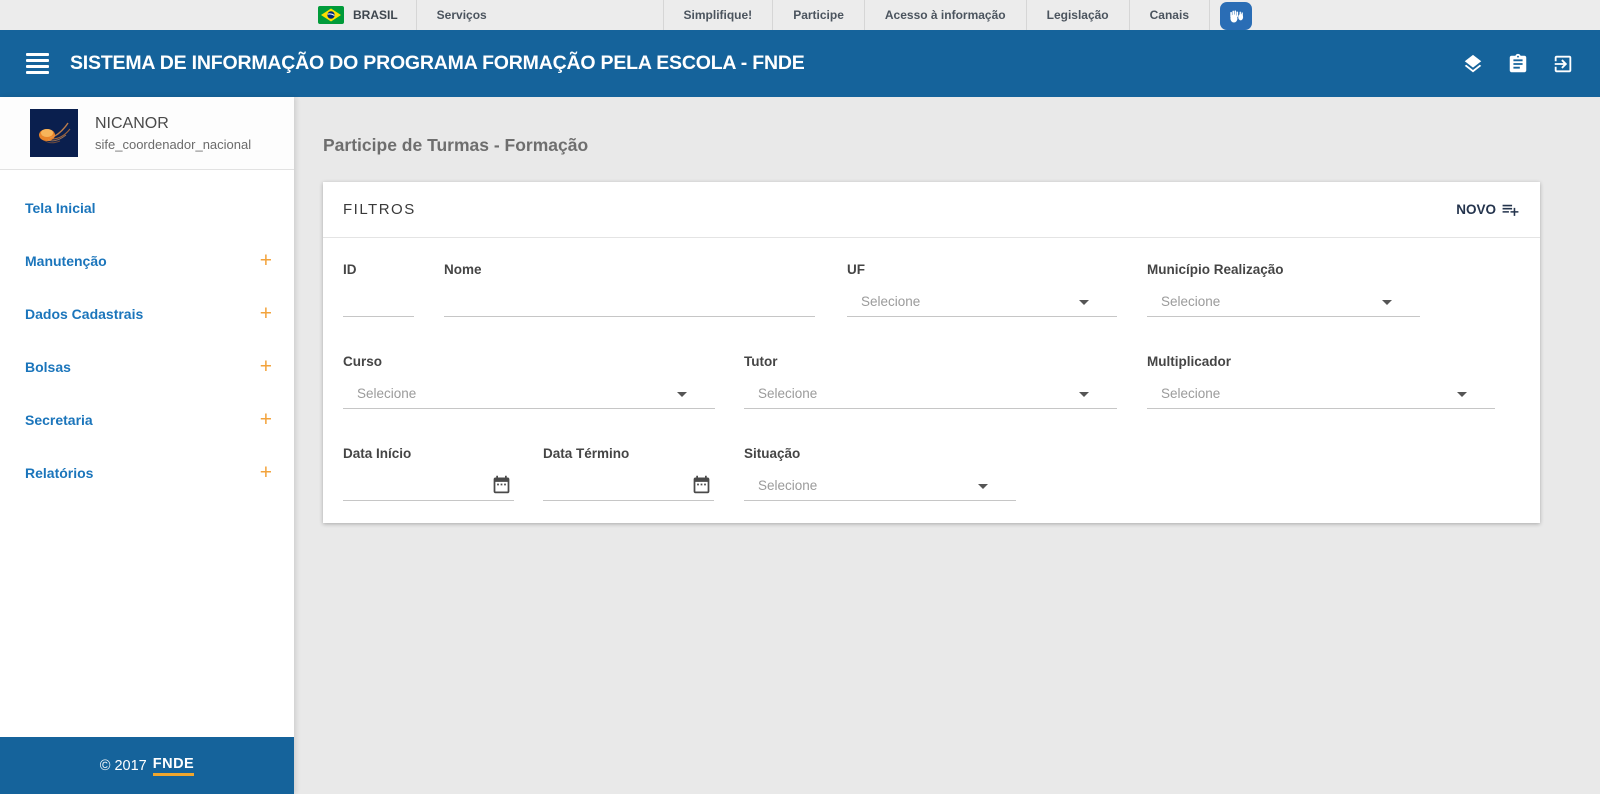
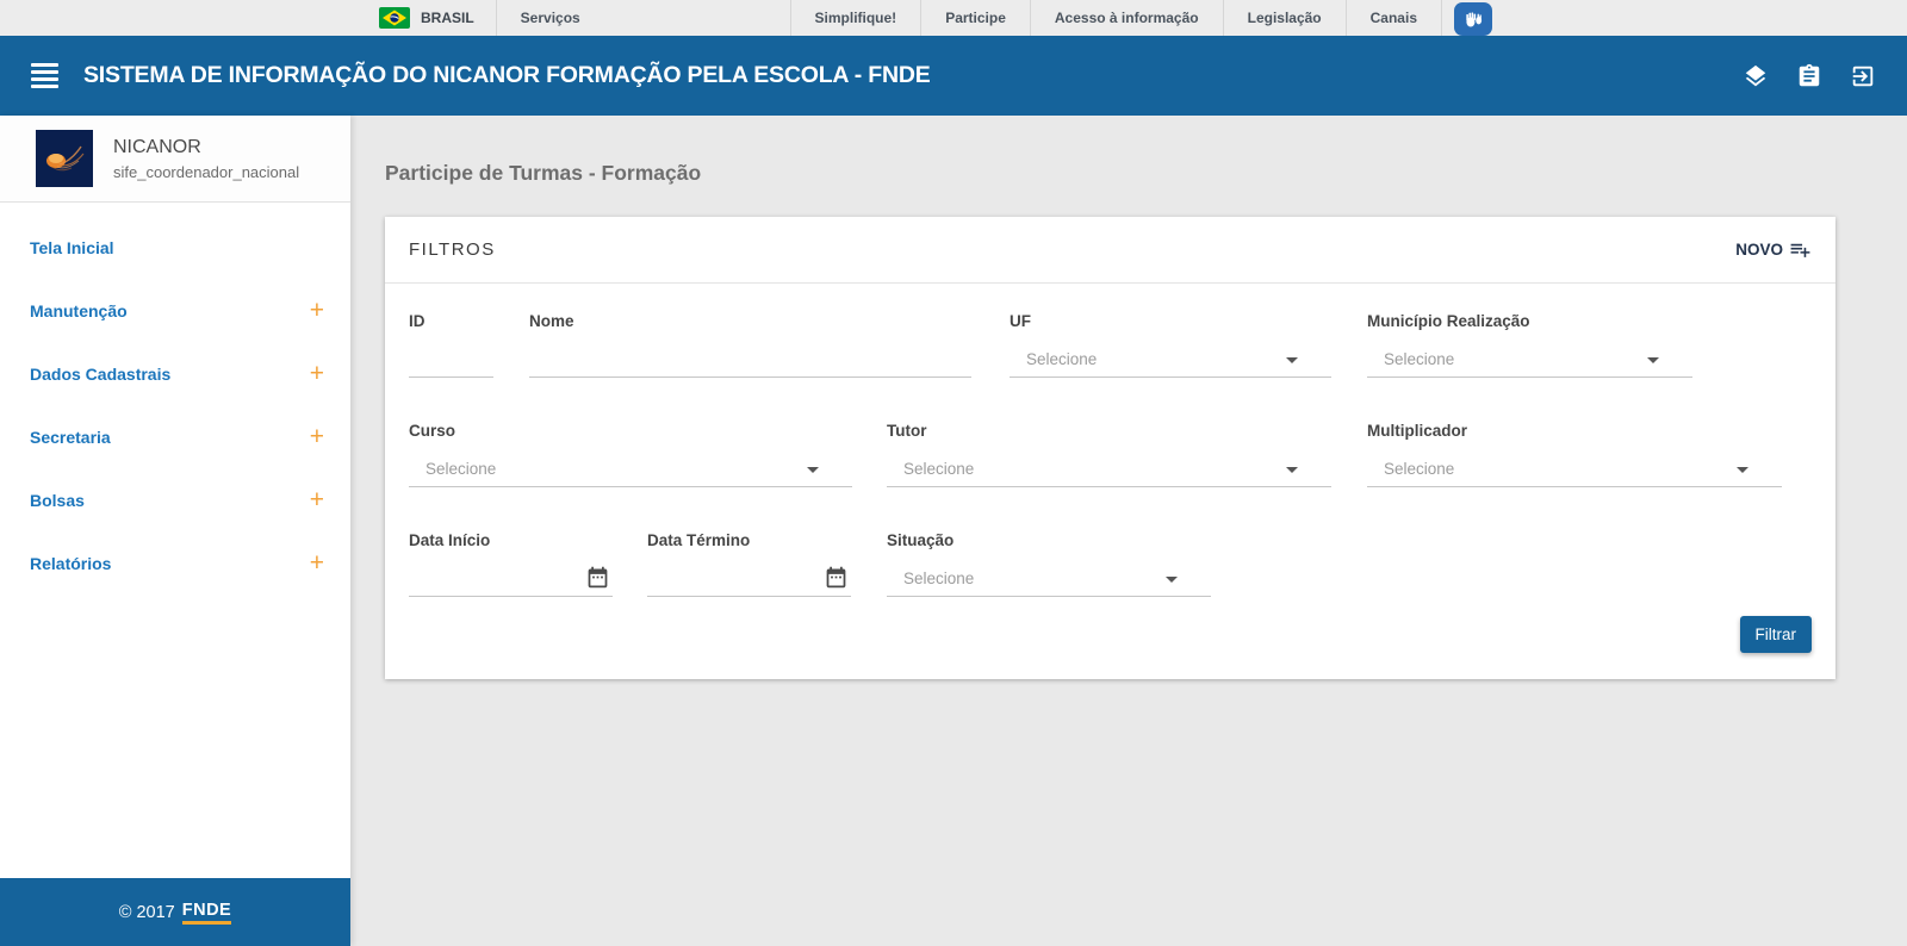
  BRASIL
  Serviços
  Simplifique!
  Participe
  Acesso à informação
  Legislação
  Canais
- SISTEMA DE INFORMAÇÃO DO PROGRAMA FORMAÇÃO PELA ESCOLA - FNDE
+ SISTEMA DE INFORMAÇÃO DO NICANOR FORMAÇÃO PELA ESCOLA - FNDE
  NICANOR
  sife_coordenador_nacional
  Tela Inicial
  Manutenção
  +
  Dados Cadastrais
  +
- Bolsas
+ Secretaria
  +
- Secretaria
+ Bolsas
  +
  Relatórios
  +
  © 2017
  FNDE
  Participe de Turmas - Formação
  FILTROS
  NOVO
  ID
  Nome
  UF
  Selecione
  Município Realização
  Selecione
  Curso
  Selecione
  Tutor
  Selecione
  Multiplicador
  Selecione
  Data Início
  Data Término
  Situação
  Selecione
+ Filtrar
